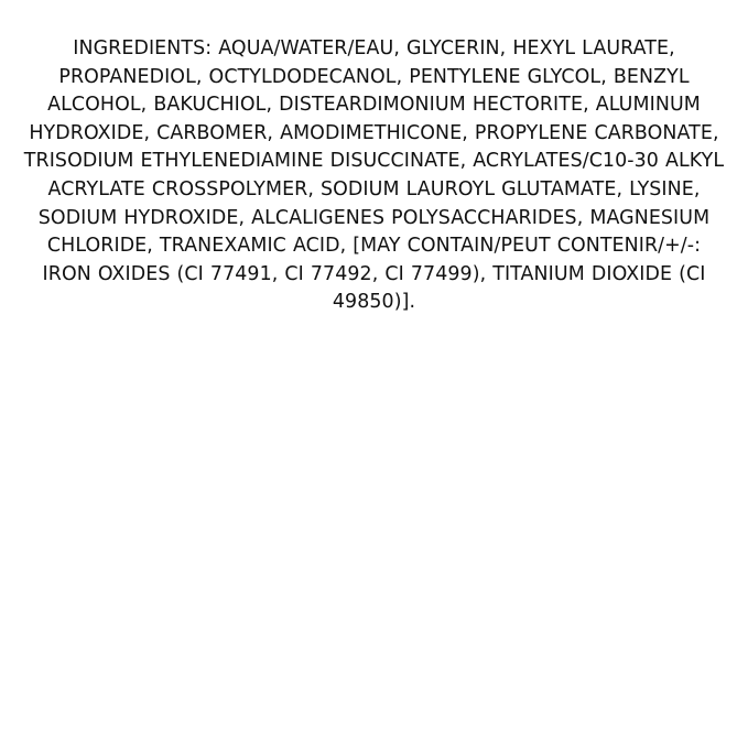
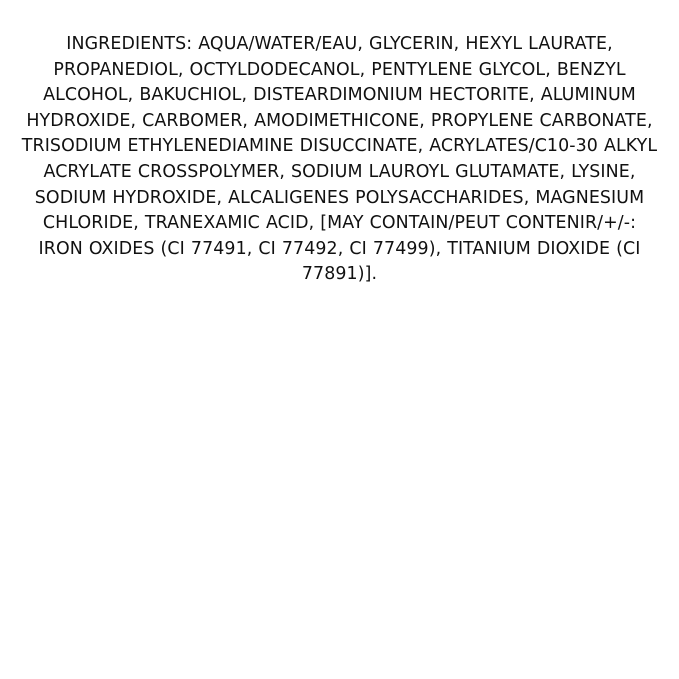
- INGREDIENTS: AQUA/WATER/EAU, GLYCERIN, HEXYL LAURATE, PROPANEDIOL, OCTYLDODECANOL, PENTYLENE GLYCOL, BENZYL ALCOHOL, BAKUCHIOL, DISTEARDIMONIUM HECTORITE, ALUMINUM HYDROXIDE, CARBOMER, AMODIMETHICONE, PROPYLENE CARBONATE, TRISODIUM ETHYLENEDIAMINE DISUCCINATE, ACRYLATES/C10-30 ALKYL ACRYLATE CROSSPOLYMER, SODIUM LAUROYL GLUTAMATE, LYSINE, SODIUM HYDROXIDE, ALCALIGENES POLYSACCHARIDES, MAGNESIUM CHLORIDE, TRANEXAMIC ACID, [MAY CONTAIN/PEUT CONTENIR/+/-: IRON OXIDES (CI 77491, CI 77492, CI 77499), TITANIUM DIOXIDE (CI 49850)].
+ INGREDIENTS: AQUA/WATER/EAU, GLYCERIN, HEXYL LAURATE, PROPANEDIOL, OCTYLDODECANOL, PENTYLENE GLYCOL, BENZYL ALCOHOL, BAKUCHIOL, DISTEARDIMONIUM HECTORITE, ALUMINUM HYDROXIDE, CARBOMER, AMODIMETHICONE, PROPYLENE CARBONATE, TRISODIUM ETHYLENEDIAMINE DISUCCINATE, ACRYLATES/C10-30 ALKYL ACRYLATE CROSSPOLYMER, SODIUM LAUROYL GLUTAMATE, LYSINE, SODIUM HYDROXIDE, ALCALIGENES POLYSACCHARIDES, MAGNESIUM CHLORIDE, TRANEXAMIC ACID, [MAY CONTAIN/PEUT CONTENIR/+/-: IRON OXIDES (CI 77491, CI 77492, CI 77499), TITANIUM DIOXIDE (CI 77891)].
